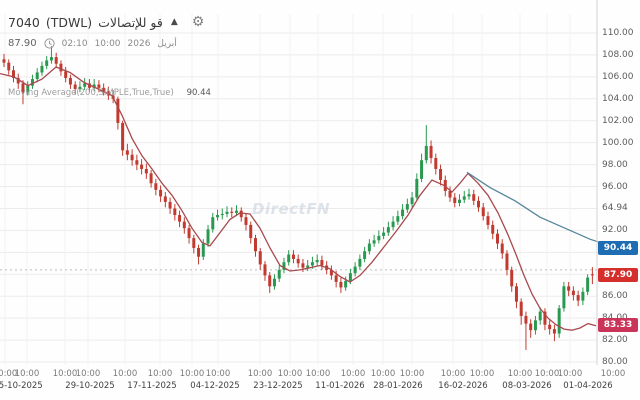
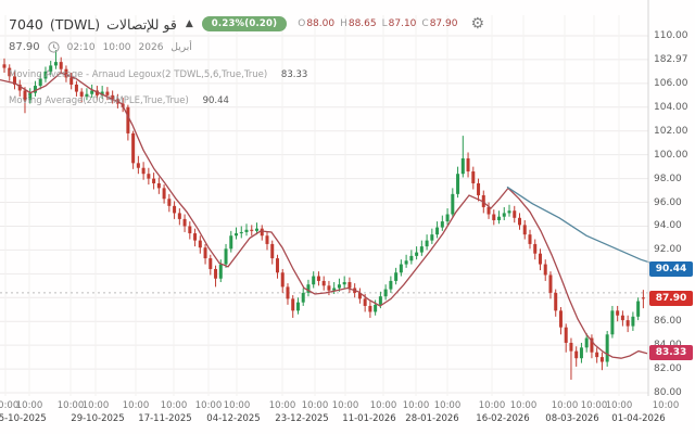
- DirectFN
  7040
  (TDWL)
  قو للإتصالات
  ▲
+ 0.23%(0.20)
+ O88.00
+ H88.65
+ L87.10
+ C87.90
  ⚙
  87.90
  02:10
  10:00
  2026
  أبريل
+ Moving Average - Arnaud Legoux(2 TDWL,5,6,True,True) 83.33
  Moving Average(200,SIMPLE,True,True) 90.44
  110.00
- 108.00
+ 182.97
  106.00
  104.00
  102.00
  100.00
  98.00
  96.00
- 64.94
+ 94.00
  92.00
  86.00
  82.00
  80.00
  90.44
  87.90
  83.33
  0:00
  10:00
  10:00
  10:00
  10:00
  10:00
  10:00
  10:00
  10:00
  10:00
  10:00
  10:00
  10:00
  10:00
  10:00
  10:00
  10:00
  10:00
  10:00
  10:00
  5-10-2025
  29-10-2025
  17-11-2025
  04-12-2025
  23-12-2025
  11-01-2026
  28-01-2026
  16-02-2026
  08-03-2026
  01-04-2026
